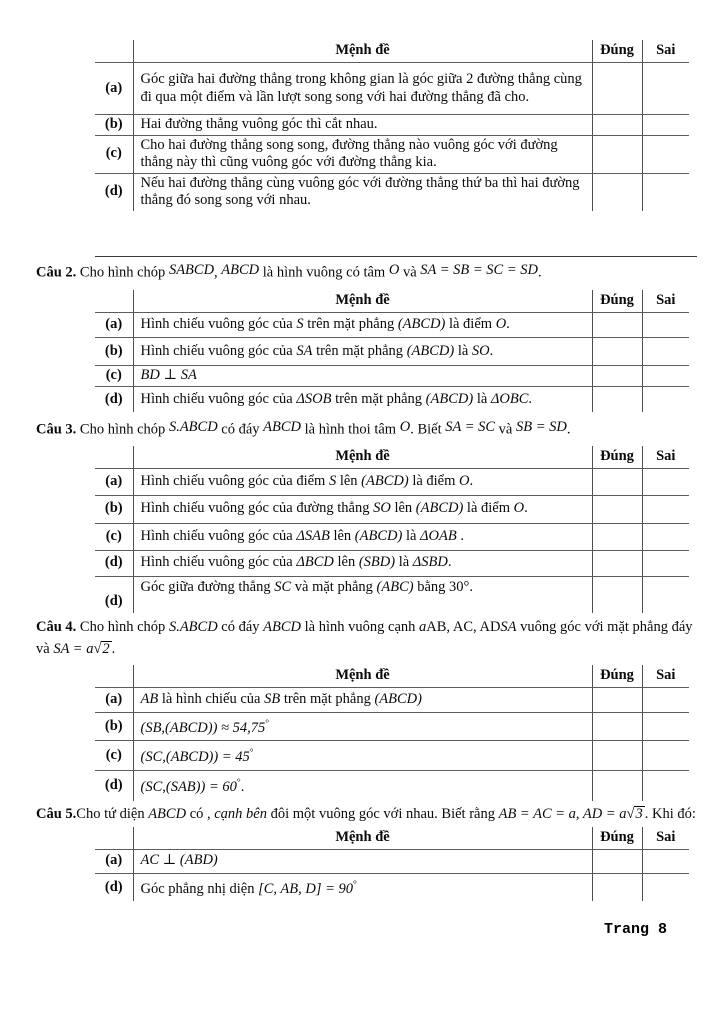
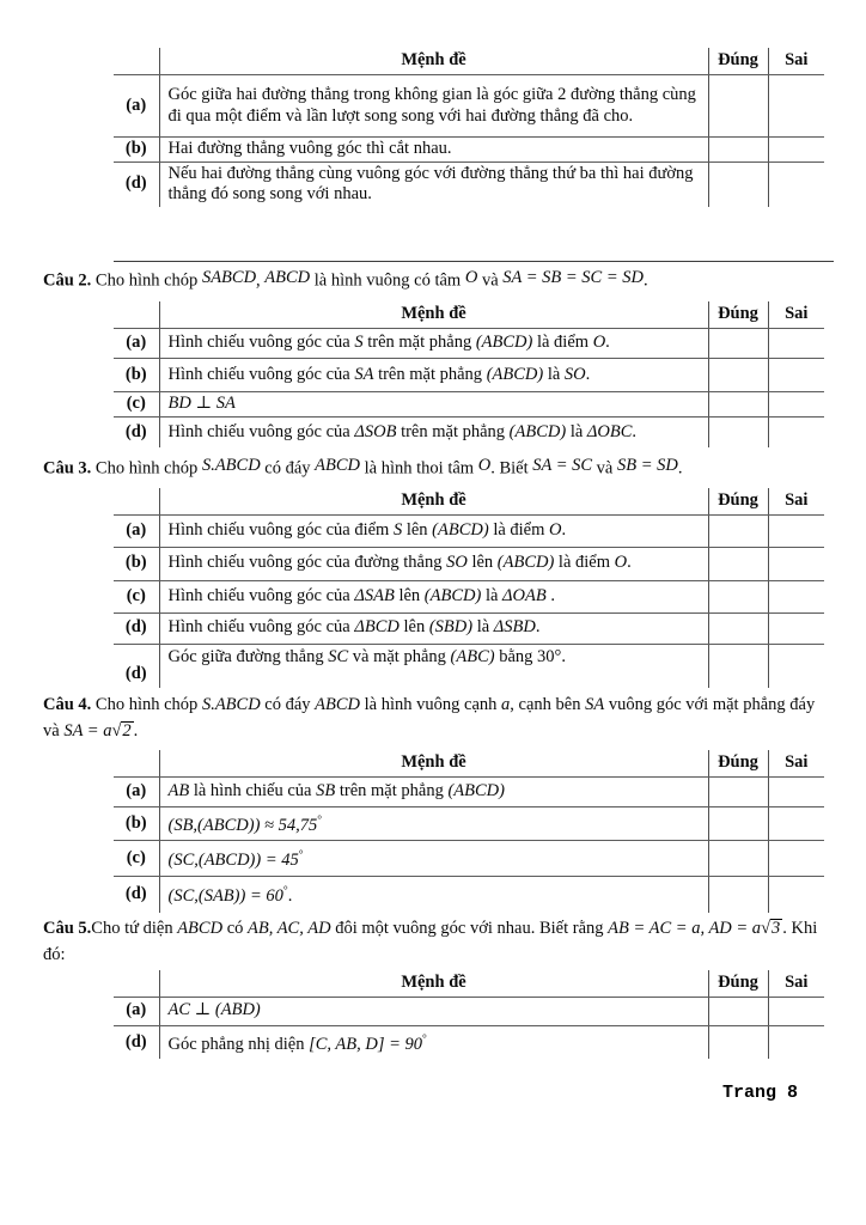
  	Mệnh đề	Đúng	Sai
  (a)	Góc giữa hai đường thẳng trong không gian là góc giữa 2 đường thẳng cùng đi qua một điểm và lần lượt song song với hai đường thẳng đã cho.
  (b)	Hai đường thẳng vuông góc thì cắt nhau.
- (c)	Cho hai đường thẳng song song, đường thẳng nào vuông góc với đường thẳng này thì cũng vuông góc với đường thẳng kia.
  (d)	Nếu hai đường thẳng cùng vuông góc với đường thẳng thứ ba thì hai đường thẳng đó song song với nhau.
  Câu 2. Cho hình chóp SABCD, ABCD là hình vuông có tâm O và SA = SB = SC = SD.
  	Mệnh đề	Đúng	Sai
  (a)	Hình chiếu vuông góc của S trên mặt phẳng (ABCD) là điểm O.
  (b)	Hình chiếu vuông góc của SA trên mặt phẳng (ABCD) là SO.
  (c)	BD ⊥ SA
  (d)	Hình chiếu vuông góc của ΔSOB trên mặt phẳng (ABCD) là ΔOBC.
  Câu 3. Cho hình chóp S.ABCD có đáy ABCD là hình thoi tâm O. Biết SA = SC và SB = SD.
  	Mệnh đề	Đúng	Sai
  (a)	Hình chiếu vuông góc của điểm S lên (ABCD) là điểm O.
  (b)	Hình chiếu vuông góc của đường thẳng SO lên (ABCD) là điểm O.
  (c)	Hình chiếu vuông góc của ΔSAB lên (ABCD) là ΔOAB .
  (d)	Hình chiếu vuông góc của ΔBCD lên (SBD) là ΔSBD.
  (d)	Góc giữa đường thẳng SC và mặt phẳng (ABC) bằng 30°.
- Câu 4. Cho hình chóp S.ABCD có đáy ABCD là hình vuông cạnh aAB, AC, ADSA vuông góc với mặt phẳng đáy và SA = a√2 .
+ Câu 4. Cho hình chóp S.ABCD có đáy ABCD là hình vuông cạnh a, cạnh bên SA vuông góc với mặt phẳng đáy và SA = a√2 .
  	Mệnh đề	Đúng	Sai
  (a)	AB là hình chiếu của SB trên mặt phẳng (ABCD)
  (b)	(SB,(ABCD)) ≈ 54,75°
  (c)	(SC,(ABCD)) = 45°
  (d)	(SC,(SAB)) = 60°.
- Câu 5.Cho tứ diện ABCD có , cạnh bên đôi một vuông góc với nhau. Biết rằng AB = AC = a, AD = a√3 . Khi đó:
+ Câu 5.Cho tứ diện ABCD có AB, AC, AD đôi một vuông góc với nhau. Biết rằng AB = AC = a, AD = a√3 . Khi đó:
  	Mệnh đề	Đúng	Sai
  (a)	AC ⊥ (ABD)
  (d)	Góc phẳng nhị diện [C, AB, D] = 90°
  Trang 8
